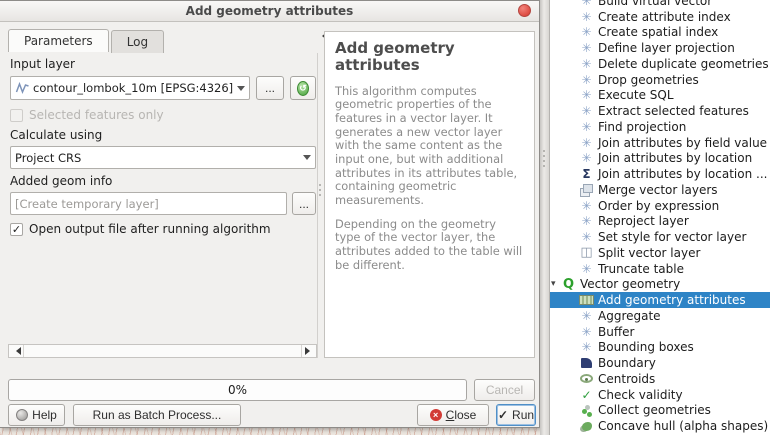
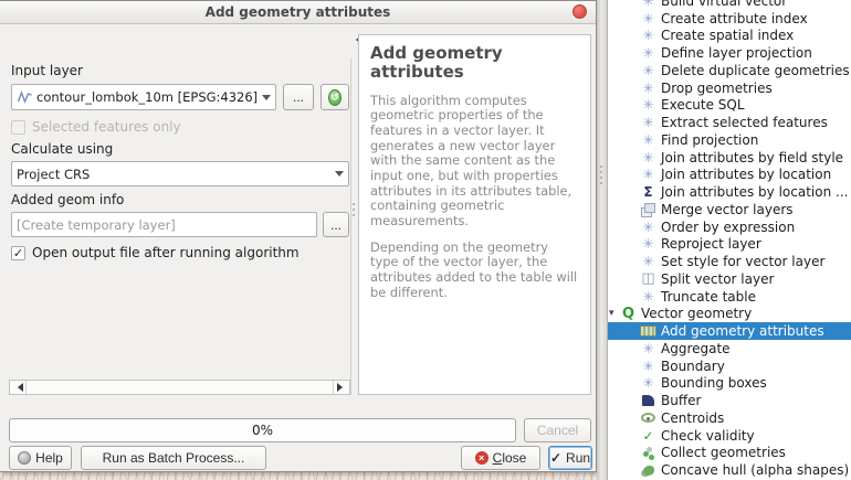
  Add geometry attributes
- Parameters
- Log
  Input layer
  contour_lombok_10m [EPSG:4326]
  ...
  ↺
  Selected features only
  Calculate using
  Project CRS
  Added geom info
  [Create temporary layer]
  ...
  ✓
  Open output file after running algorithm
  Add geometry attributes
- This algorithm computes geometric properties of the features in a vector layer. It generates a new vector layer with the same content as the input one, but with additional attributes in its attributes table, containing geometric measurements.
+ This algorithm computes geometric properties of the features in a vector layer. It generates a new vector layer with the same content as the input one, but with properties attributes in its attributes table, containing geometric measurements.
  Depending on the geometry type of the vector layer, the attributes added to the table will be different.
  0%
  Cancel
  Help
  Run as Batch Process...
  ×
  Close
  ✓
  Run
  Build virtual vector
  Create attribute index
  Create spatial index
  Define layer projection
  Delete duplicate geometries
  Drop geometries
  Execute SQL
  Extract selected features
  Find projection
- Join attributes by field value
+ Join attributes by field style
  Join attributes by location
  Join attributes by location ...
  Merge vector layers
  Order by expression
  Reproject layer
  Set style for vector layer
  Split vector layer
  Truncate table
  ▾
  Vector geometry
  Add geometry attributes
  Aggregate
- Buffer
+ Boundary
  Bounding boxes
- Boundary
+ Buffer
  Centroids
  Check validity
  Collect geometries
  Concave hull (alpha shapes)
